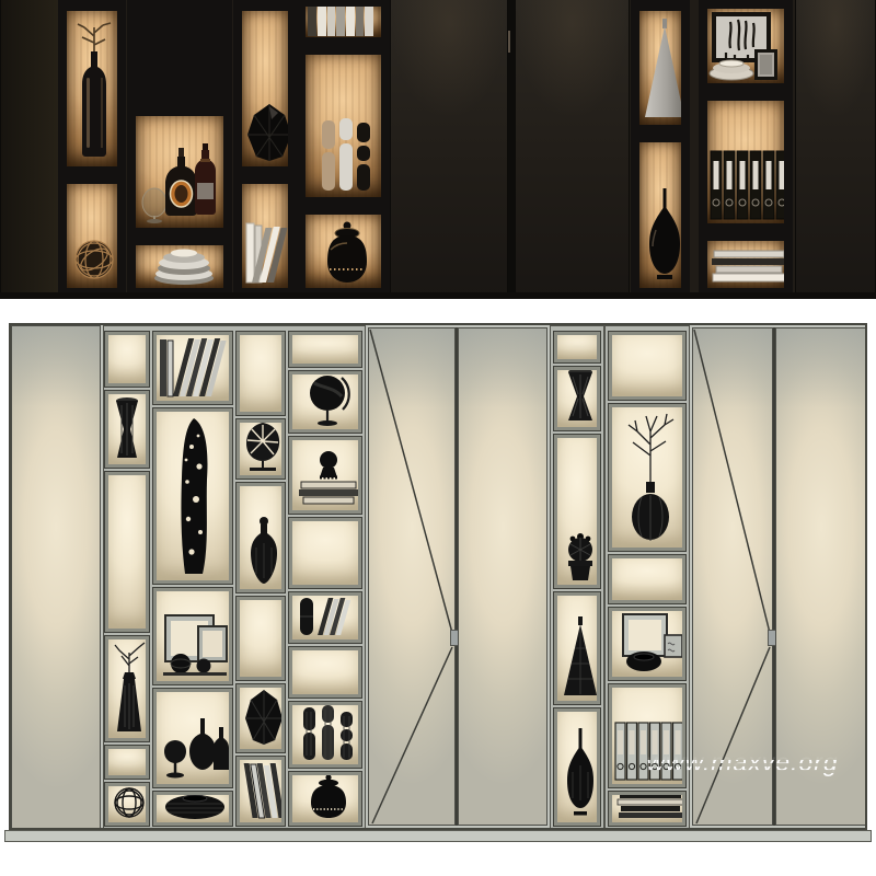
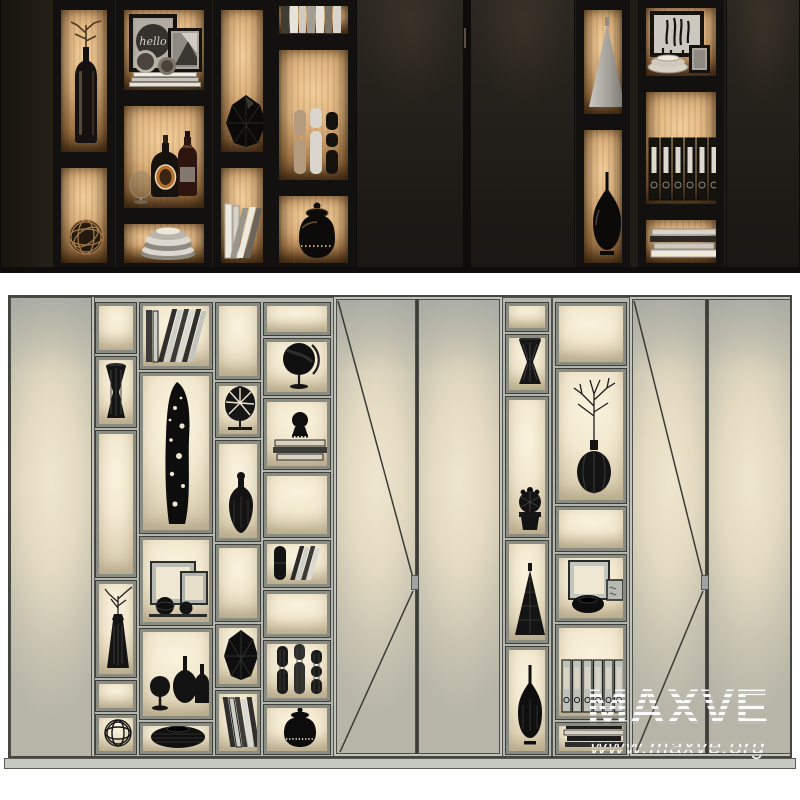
+ hello
+ MAXVE
  www.maxve.org
